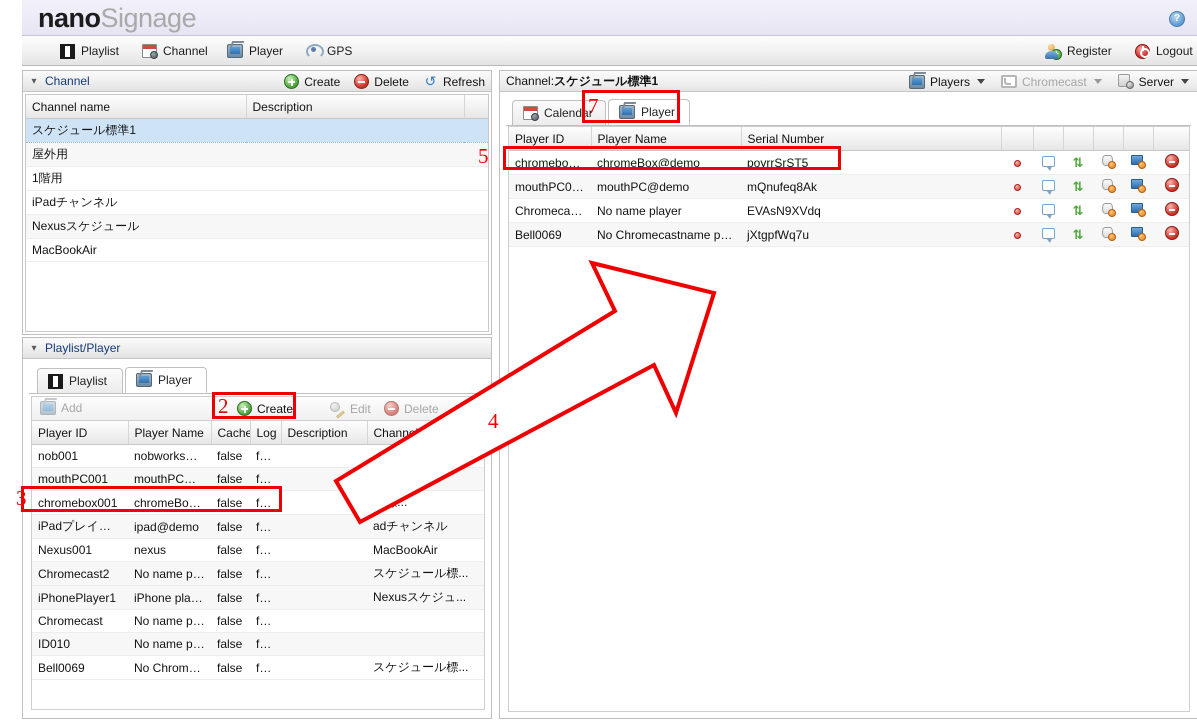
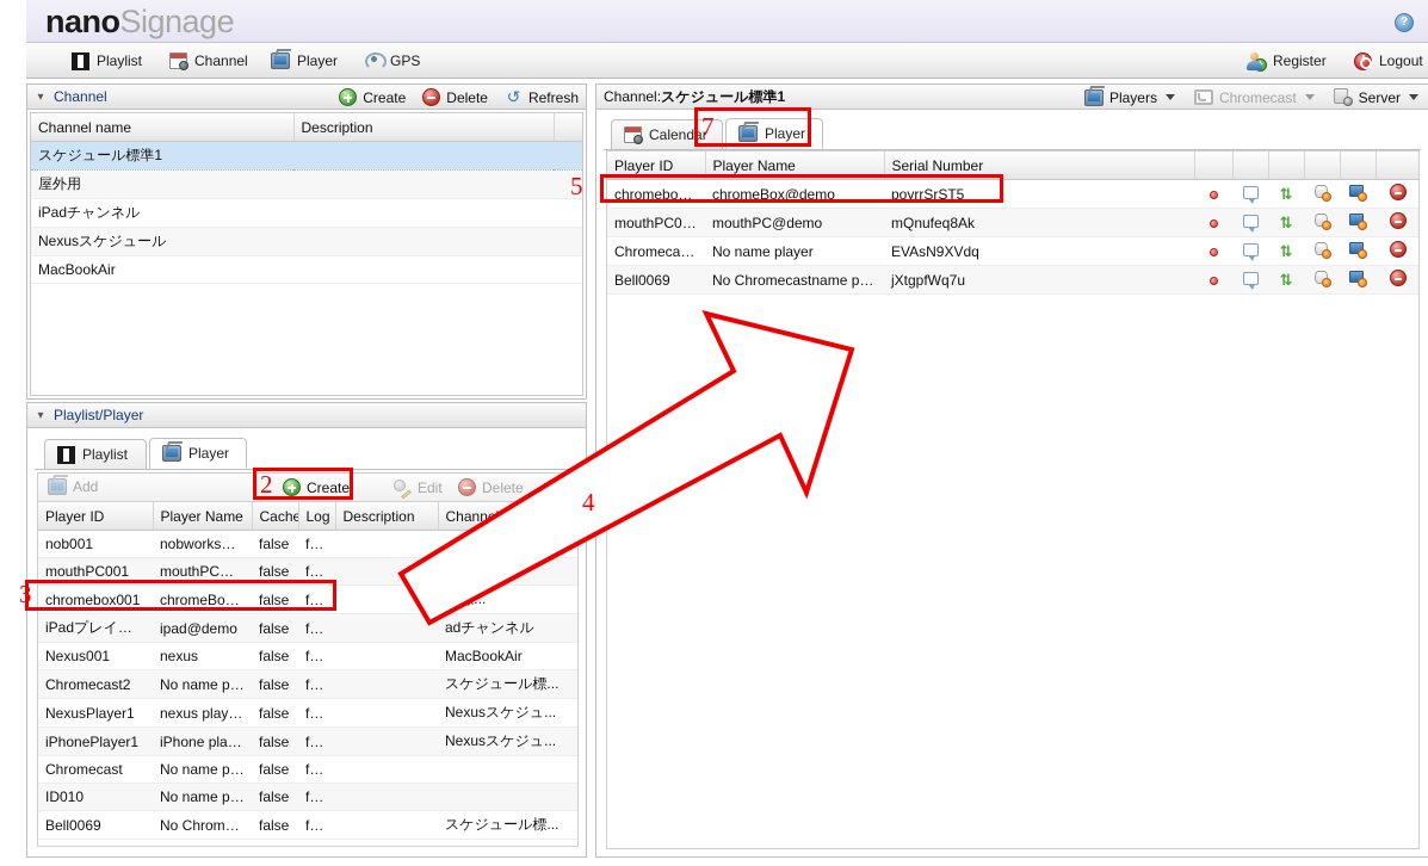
  nanoSignage
  ?
  Playlist
  Channel
  Player
  GPS
  Register
  Logout
  ▾
  Channel
  Create
  Delete
  ↺
  Refresh
  Channel name	Description
  スケジュール標準1
  屋外用
- 1階用
  iPadチャンネル
  Nexusスケジュール
  MacBookAir
  ▾
  Playlist/Player
  Playlist
  Player
  Add
  Create
  Edit
  Delete
  Player ID	Player Name	Cache	Log	Description	Chann
  nob001	nobworks@de	false	false
  mouthPC001	mouthPC@de	false	false
  chromebox001	chromeBox@.	false	false		..
  iPadプレイヤー	ipad@demo	false	false		adチャンネル
  Nexus001	nexus	false	false		MacBookAir
  Chromecast2	No name play	false	false		スケジュール標...
+ NexusPlayer1	nexus player1	false	false		Nexusスケジュ...
  iPhonePlayer1	iPhone player	false	false		Nexusスケジュ...
  Chromecast	No name play	false	false
  ID010	No name play	false	false
  Bell0069	No Chromeca.	false	false		スケジュール標...
  Channel:
  スケジュール標準1
  Players
  Chromecast
  Server
  Calendar
  Player
  Player ID	Player Name	Serial Number
  chromebox00	chromeBox@demo	poyrrSrST5			⇅
  mouthPC001	mouthPC@demo	mQnufeq8Ak			⇅
  Chromecast2	No name player	EVAsN9XVdq			⇅
  Bell0069	No Chromecastname playe	jXtgpfWq7u			⇅
  5
  7
  2
  3
  4
